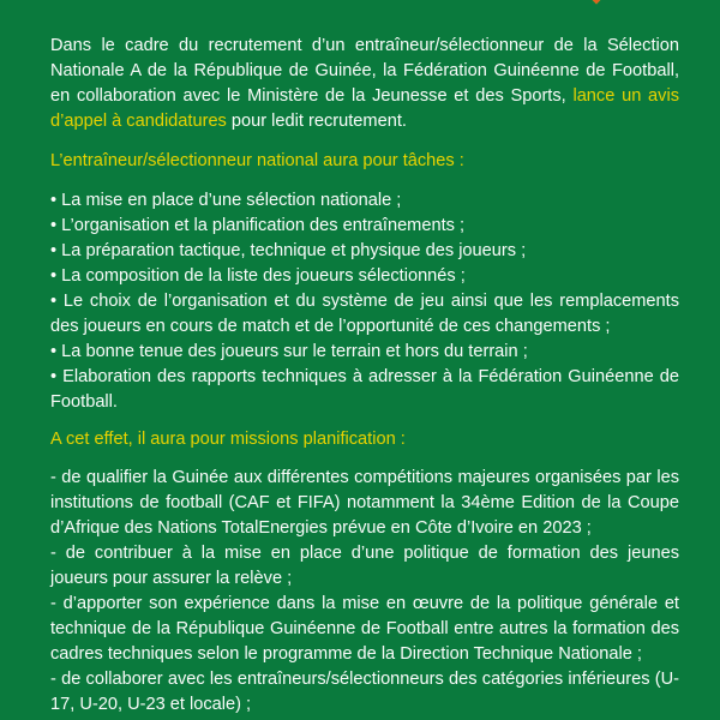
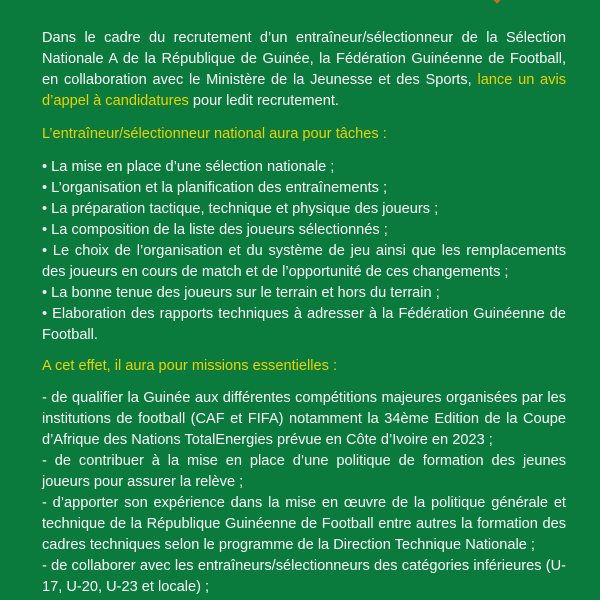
  Dans le cadre du recrutement d’un entraîneur/sélectionneur de la Sélection Nationale A de la République de Guinée, la Fédération Guinéenne de Football, en collaboration avec le Ministère de la Jeunesse et des Sports, lance un avis d’appel à candidatures pour ledit recrutement.
  L’entraîneur/sélectionneur national aura pour tâches :
  • La mise en place d’une sélection nationale ;
  • L’organisation et la planification des entraînements ;
  • La préparation tactique, technique et physique des joueurs ;
  • La composition de la liste des joueurs sélectionnés ;
  • Le choix de l’organisation et du système de jeu ainsi que les remplacements des joueurs en cours de match et de l’opportunité de ces changements ;
  • La bonne tenue des joueurs sur le terrain et hors du terrain ;
  • Elaboration des rapports techniques à adresser à la Fédération Guinéenne de Football.
- A cet effet, il aura pour missions planification :
+ A cet effet, il aura pour missions essentielles :
  - de qualifier la Guinée aux différentes compétitions majeures organisées par les institutions de football (CAF et FIFA) notamment la 34ème Edition de la Coupe d’Afrique des Nations TotalEnergies prévue en Côte d’Ivoire en 2023 ;
  - de contribuer à la mise en place d’une politique de formation des jeunes joueurs pour assurer la relève ;
  - d’apporter son expérience dans la mise en œuvre de la politique générale et technique de la République Guinéenne de Football entre autres la formation des cadres techniques selon le programme de la Direction Technique Nationale ;
  - de collaborer avec les entraîneurs/sélectionneurs des catégories inférieures (U-17, U-20, U-23 et locale) ;
